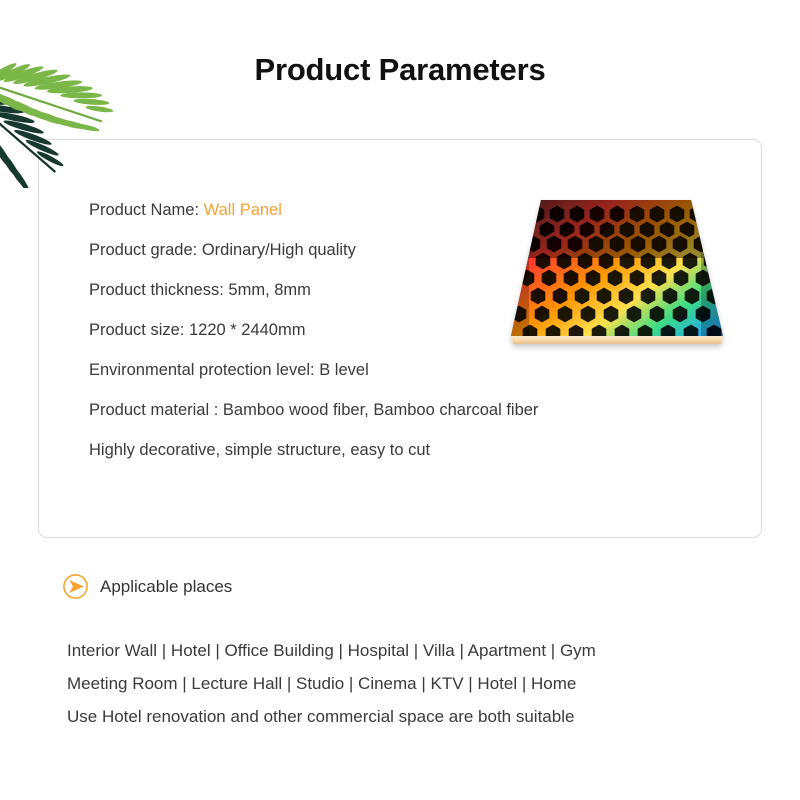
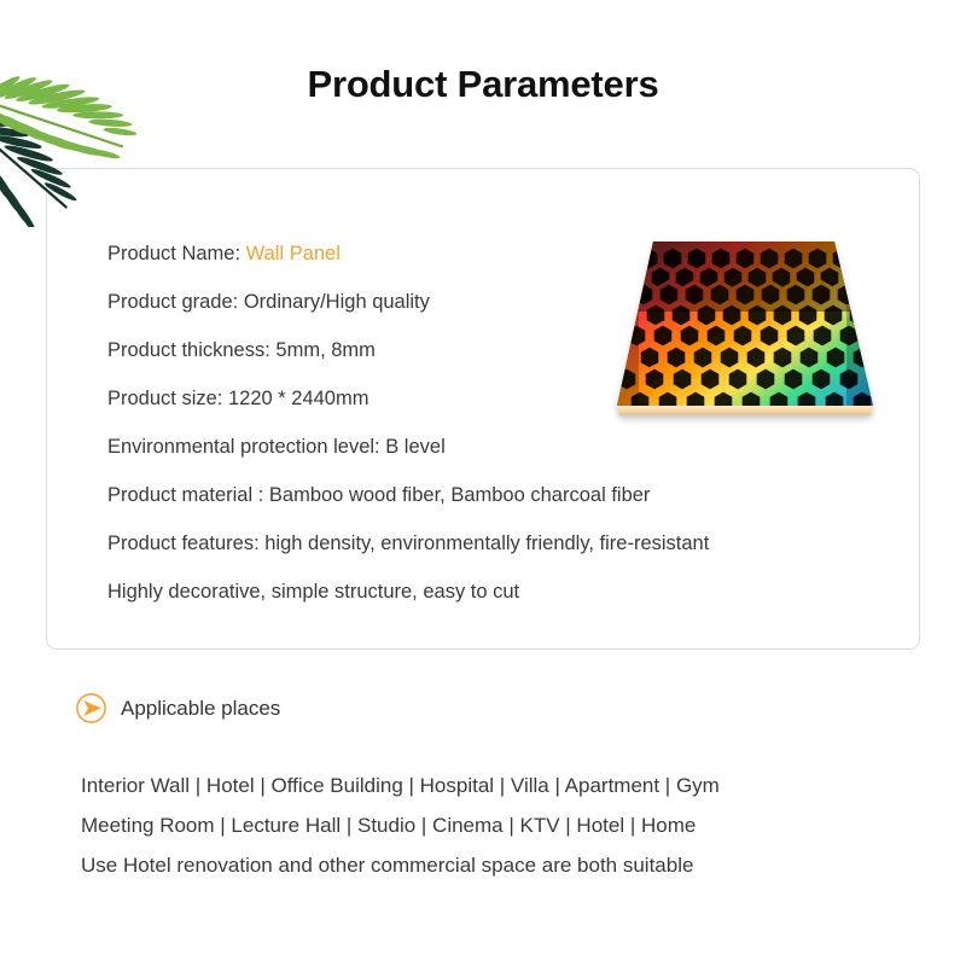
  Product Parameters
  Product Name: Wall Panel
  Product grade: Ordinary/High quality
  Product thickness: 5mm, 8mm
  Product size: 1220 * 2440mm
  Environmental protection level: B level
  Product material : Bamboo wood fiber, Bamboo charcoal fiber
+ Product features: high density, environmentally friendly, fire-resistant
  Highly decorative, simple structure, easy to cut
  Applicable places
  Interior Wall | Hotel | Office Building | Hospital | Villa | Apartment | Gym
  Meeting Room | Lecture Hall | Studio | Cinema | KTV | Hotel | Home
  Use Hotel renovation and other commercial space are both suitable
